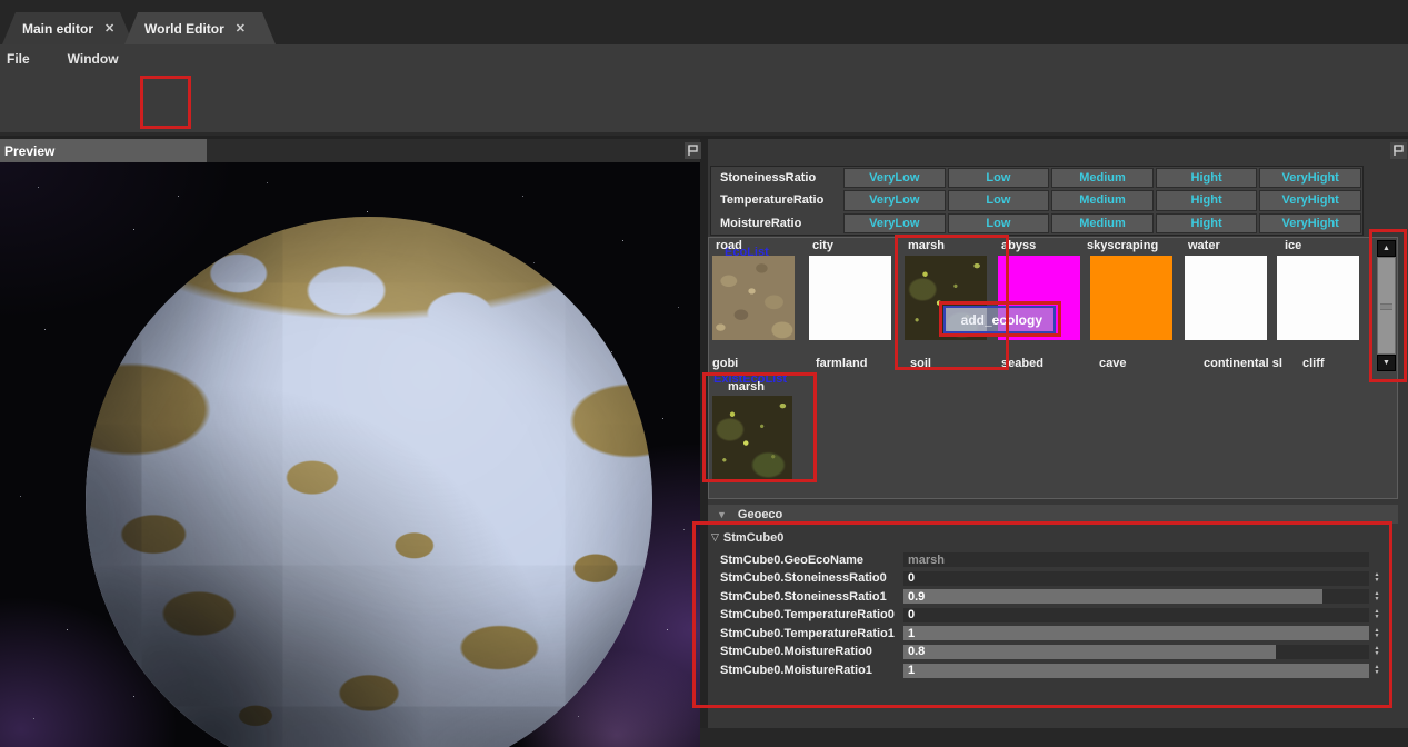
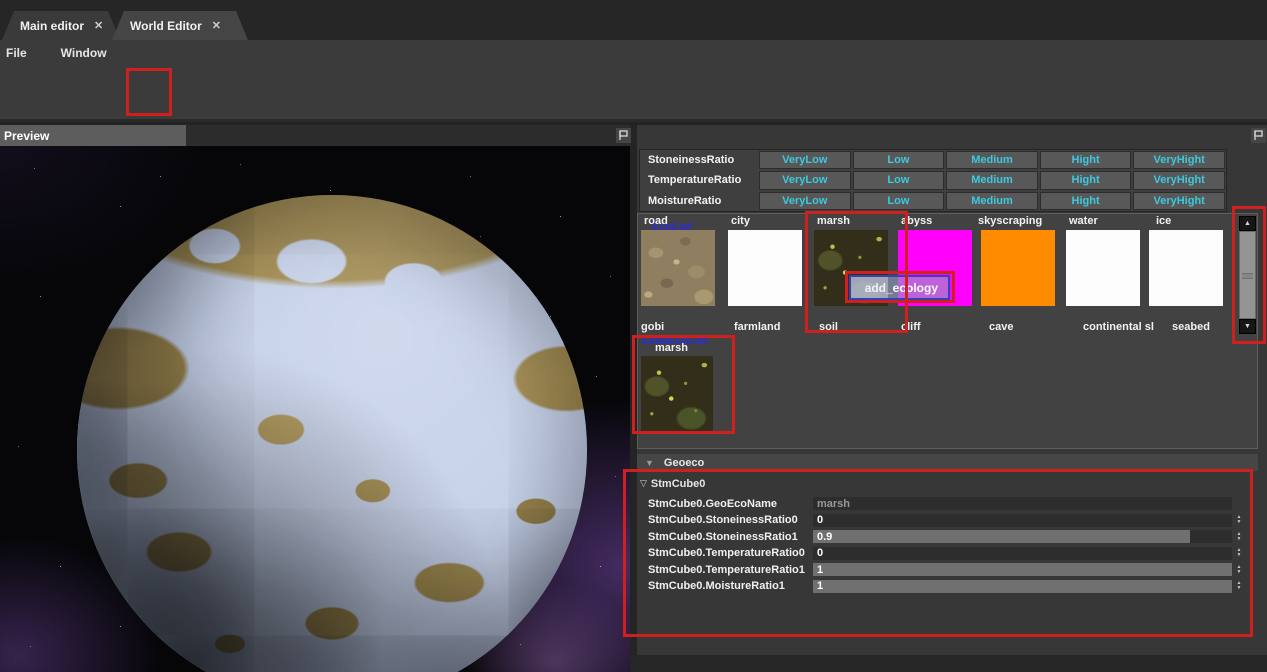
  Main editor
  ✕
  World Editor
  ✕
  File
  Window
  Preview
  StoneinessRatio
  VeryLow
  Low
  Medium
  Hight
  VeryHight
  TemperatureRatio
  VeryLow
  Low
  Medium
  Hight
  VeryHight
  MoistureRatio
  VeryLow
  Low
  Medium
  Hight
  VeryHight
  EcoList
  road
  city
  marsh
  abyss
  skyscraping
  water
  ice
  add_ecology
  gobi
  farmland
  soil
- seabed
+ cliff
  cave
  continental sl
- cliff
+ seabed
  ExistEcoList
  marsh
  ▼
  Geoeco
  ▽
  StmCube0
  StmCube0.GeoEcoName
  marsh
  StmCube0.StoneinessRatio0
  0
  StmCube0.StoneinessRatio1
  0.9
  StmCube0.TemperatureRatio0
  0
  StmCube0.TemperatureRatio1
  1
- StmCube0.MoistureRatio0
- 0.8
  StmCube0.MoistureRatio1
  1
